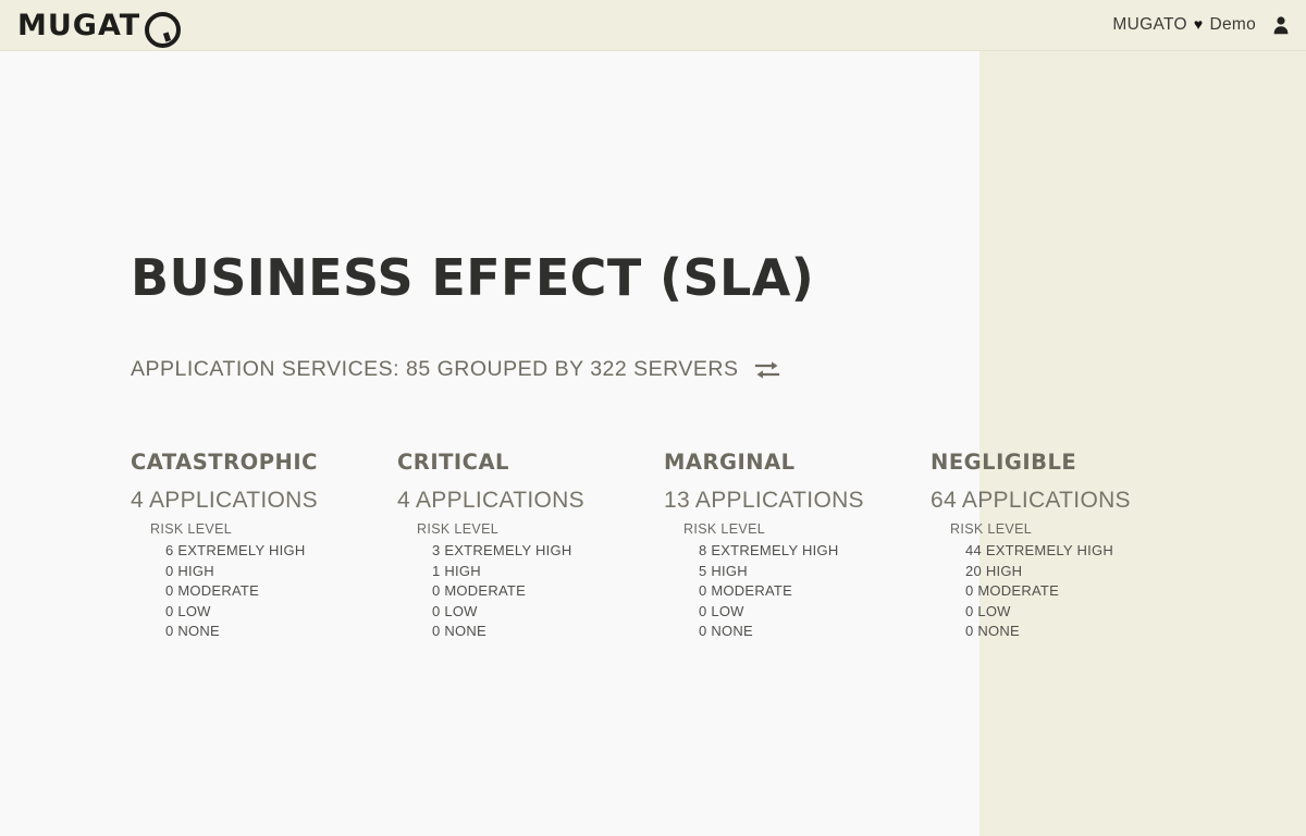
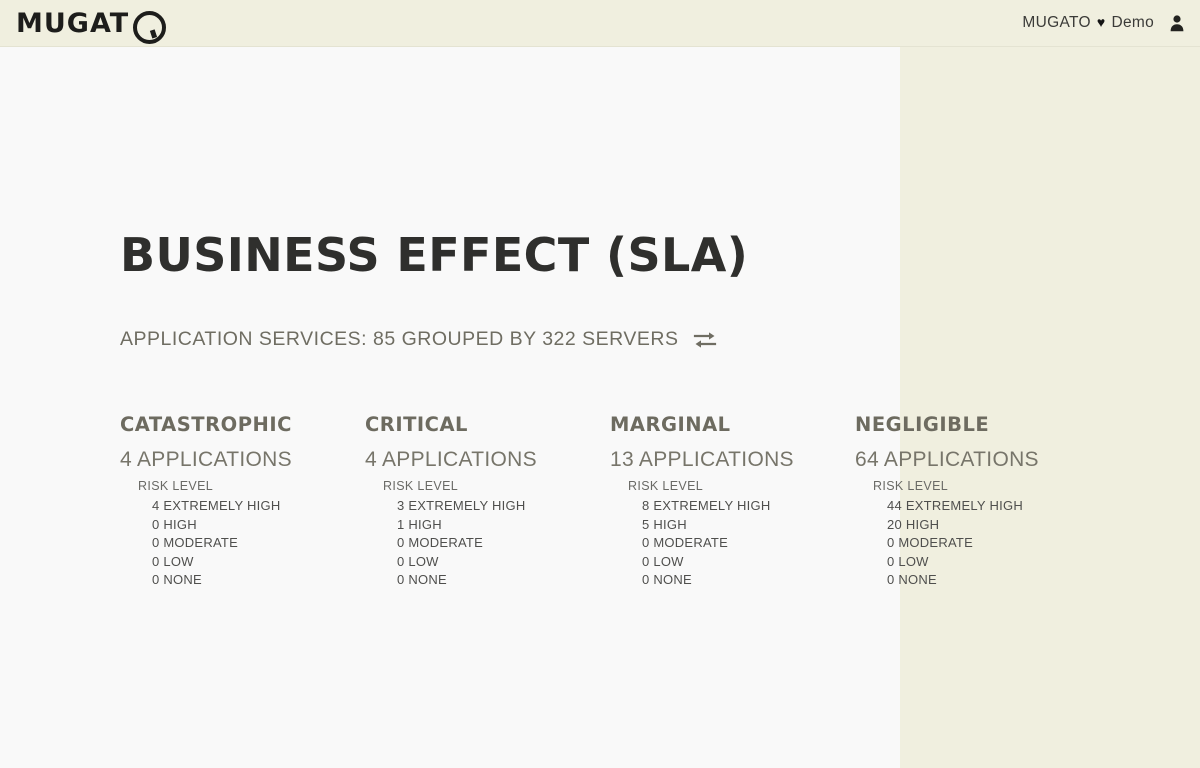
  MUGAT
  MUGATO
  ♥
  Demo
  BUSINESS EFFECT (SLA)
  APPLICATION SERVICES: 85 GROUPED BY 322 SERVERS
  CATASTROPHIC
  4 APPLICATIONS
  RISK LEVEL
- 6 EXTREMELY HIGH
+ 4 EXTREMELY HIGH
  0 HIGH
  0 MODERATE
  0 LOW
  0 NONE
  CRITICAL
  4 APPLICATIONS
  RISK LEVEL
  3 EXTREMELY HIGH
  1 HIGH
  0 MODERATE
  0 LOW
  0 NONE
  MARGINAL
  13 APPLICATIONS
  RISK LEVEL
  8 EXTREMELY HIGH
  5 HIGH
  0 MODERATE
  0 LOW
  0 NONE
  NEGLIGIBLE
  64 APPLICATIONS
  RISK LEVEL
  44 EXTREMELY HIGH
  20 HIGH
  0 MODERATE
  0 LOW
  0 NONE
